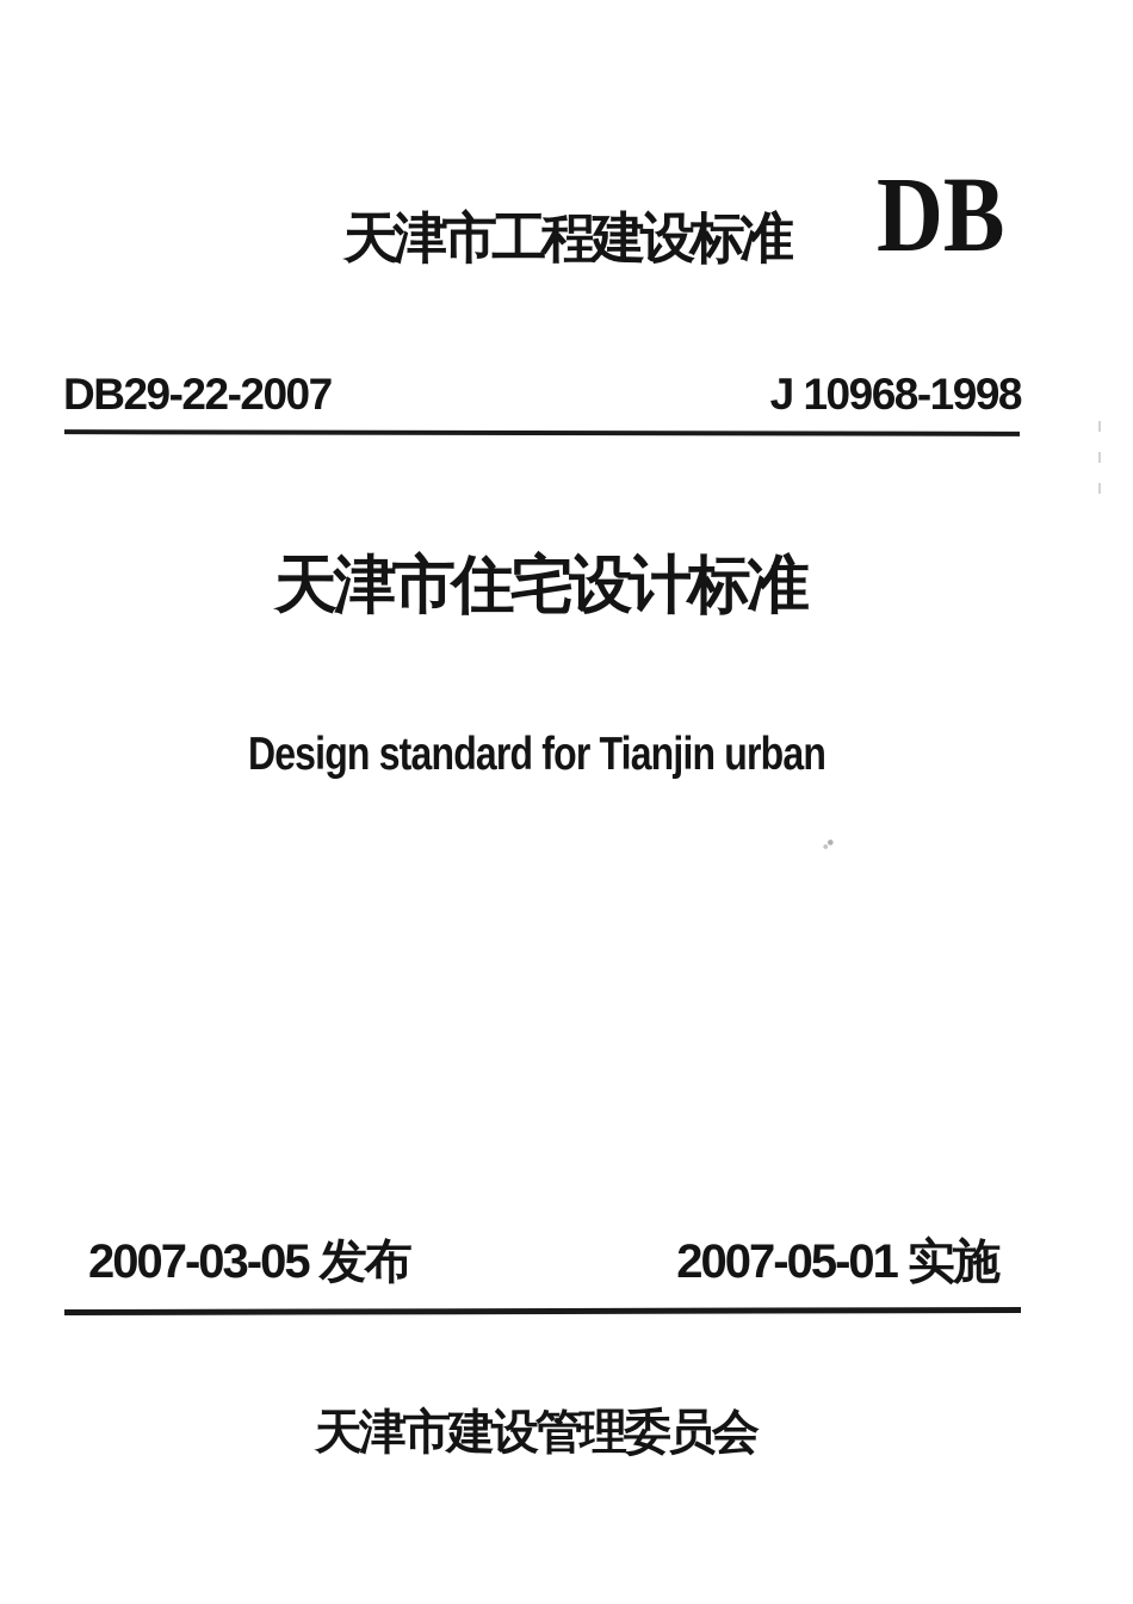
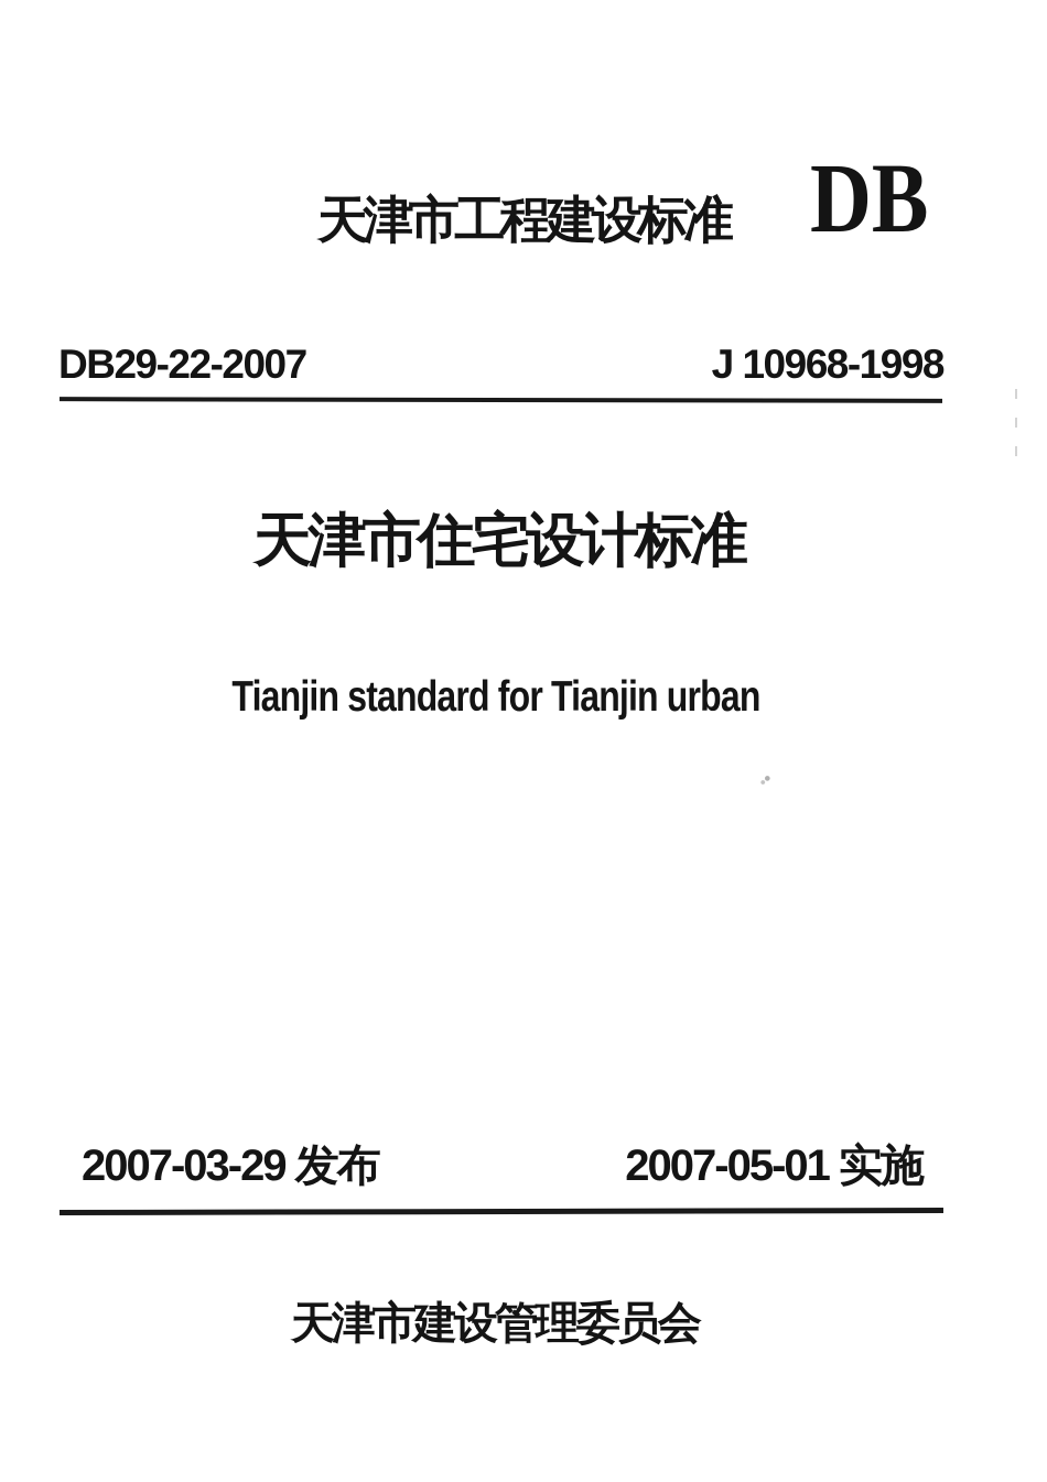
  天津市工程建设标准
  DB
  DB29-22-2007
  J 10968-1998
  天津市住宅设计标准
- Design standard for Tianjin urban
+ Tianjin standard for Tianjin urban
- 2007-03-05 发布
+ 2007-03-29 发布
  2007-05-01 实施
  天津市建设管理委员会
